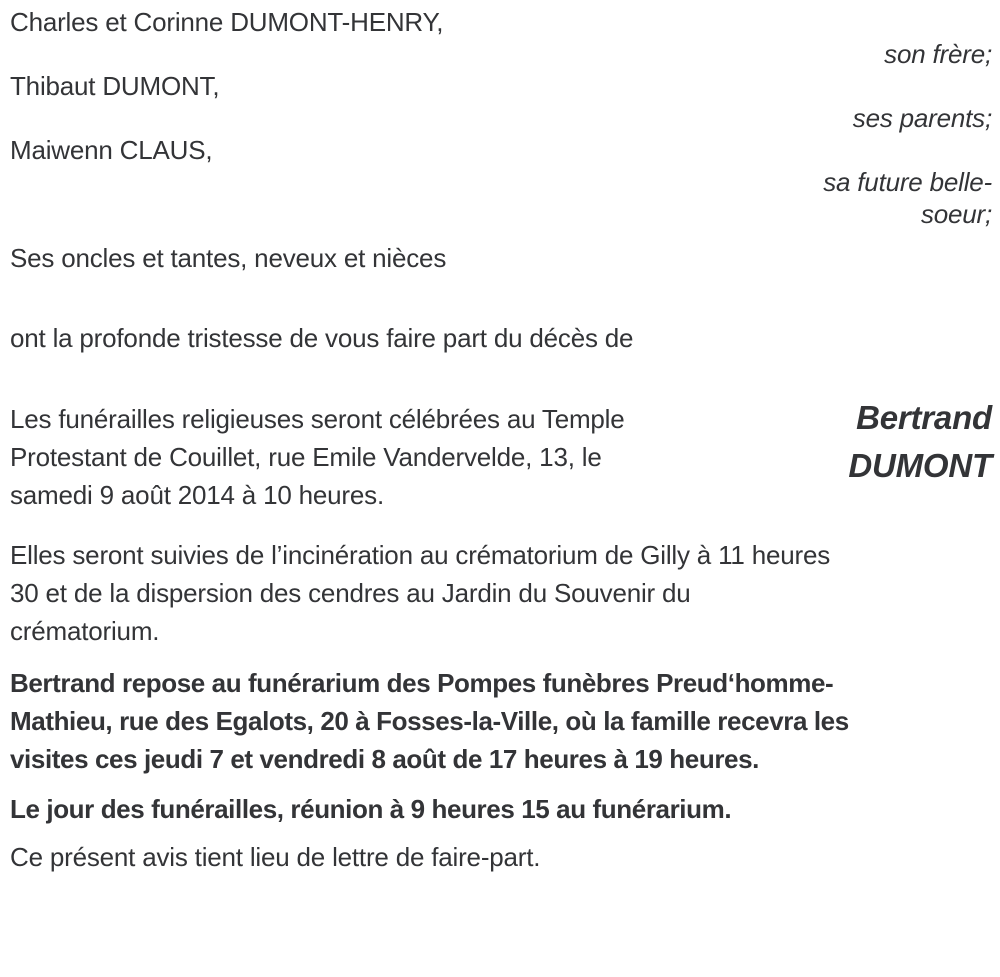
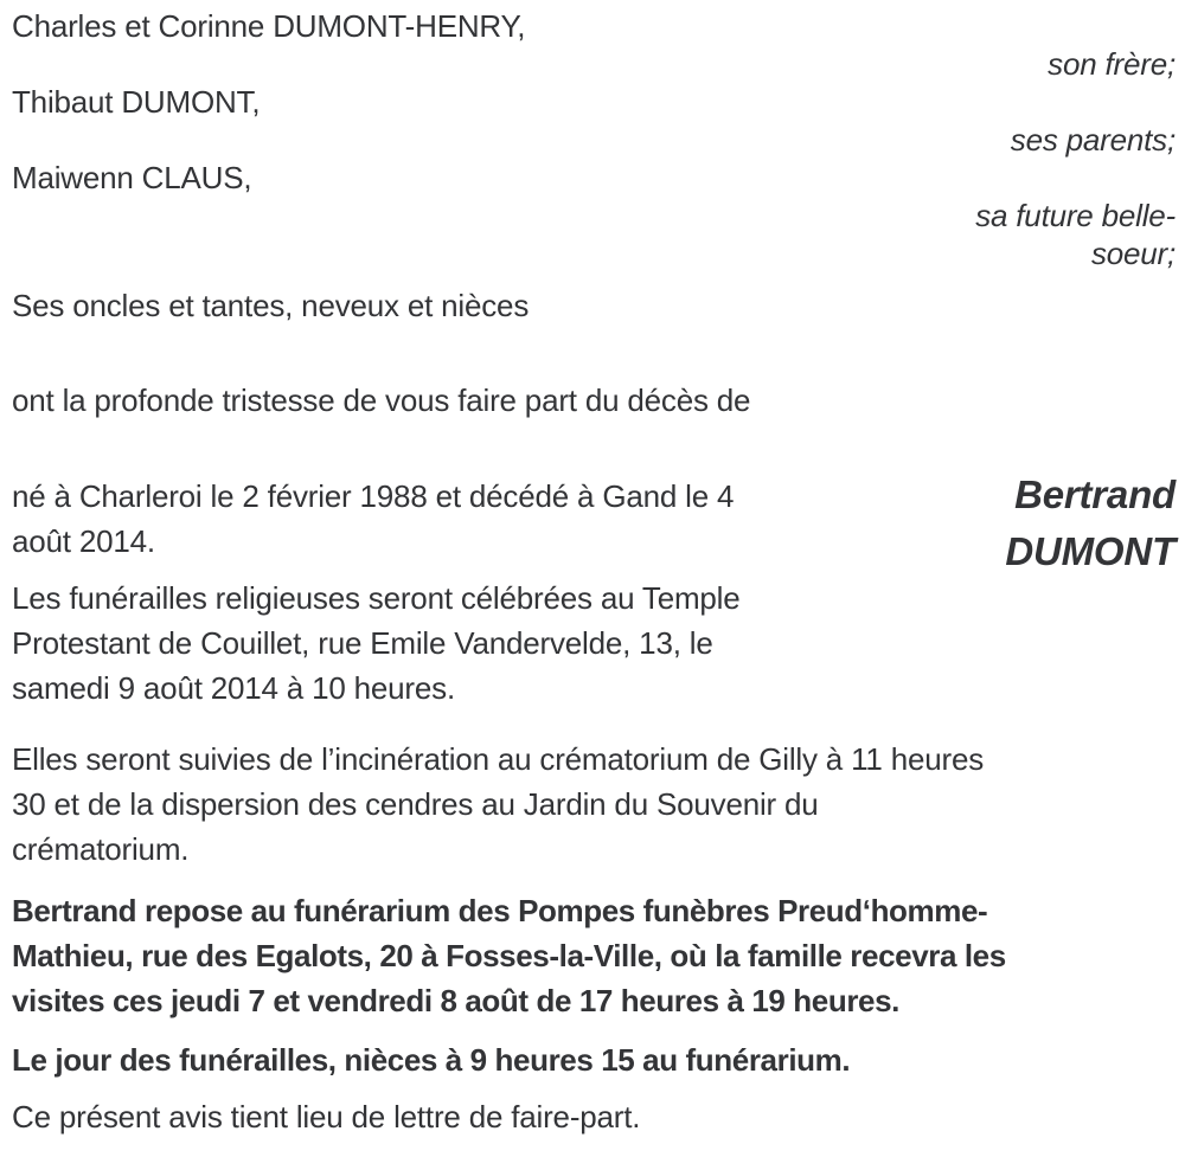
  Charles et Corinne DUMONT-HENRY,
  son frère;
  Thibaut DUMONT,
  ses parents;
  Maiwenn CLAUS,
  sa future belle-
  soeur;
  Ses oncles et tantes, neveux et nièces
  ont la profonde tristesse de vous faire part du décès de
+ né à Charleroi le 2 février 1988 et décédé à Gand le 4
+ août 2014.
  Les funérailles religieuses seront célébrées au Temple
  Protestant de Couillet, rue Emile Vandervelde, 13, le
  samedi 9 août 2014 à 10 heures.
  Bertrand
  DUMONT
  Elles seront suivies de l’incinération au crématorium de Gilly à 11 heures
  30 et de la dispersion des cendres au Jardin du Souvenir du
  crématorium.
  Bertrand repose au funérarium des Pompes funèbres Preudʻhomme-
  Mathieu, rue des Egalots, 20 à Fosses-la-Ville, où la famille recevra les
  visites ces jeudi 7 et vendredi 8 août de 17 heures à 19 heures.
- Le jour des funérailles, réunion à 9 heures 15 au funérarium.
+ Le jour des funérailles, nièces à 9 heures 15 au funérarium.
  Ce présent avis tient lieu de lettre de faire-part.
